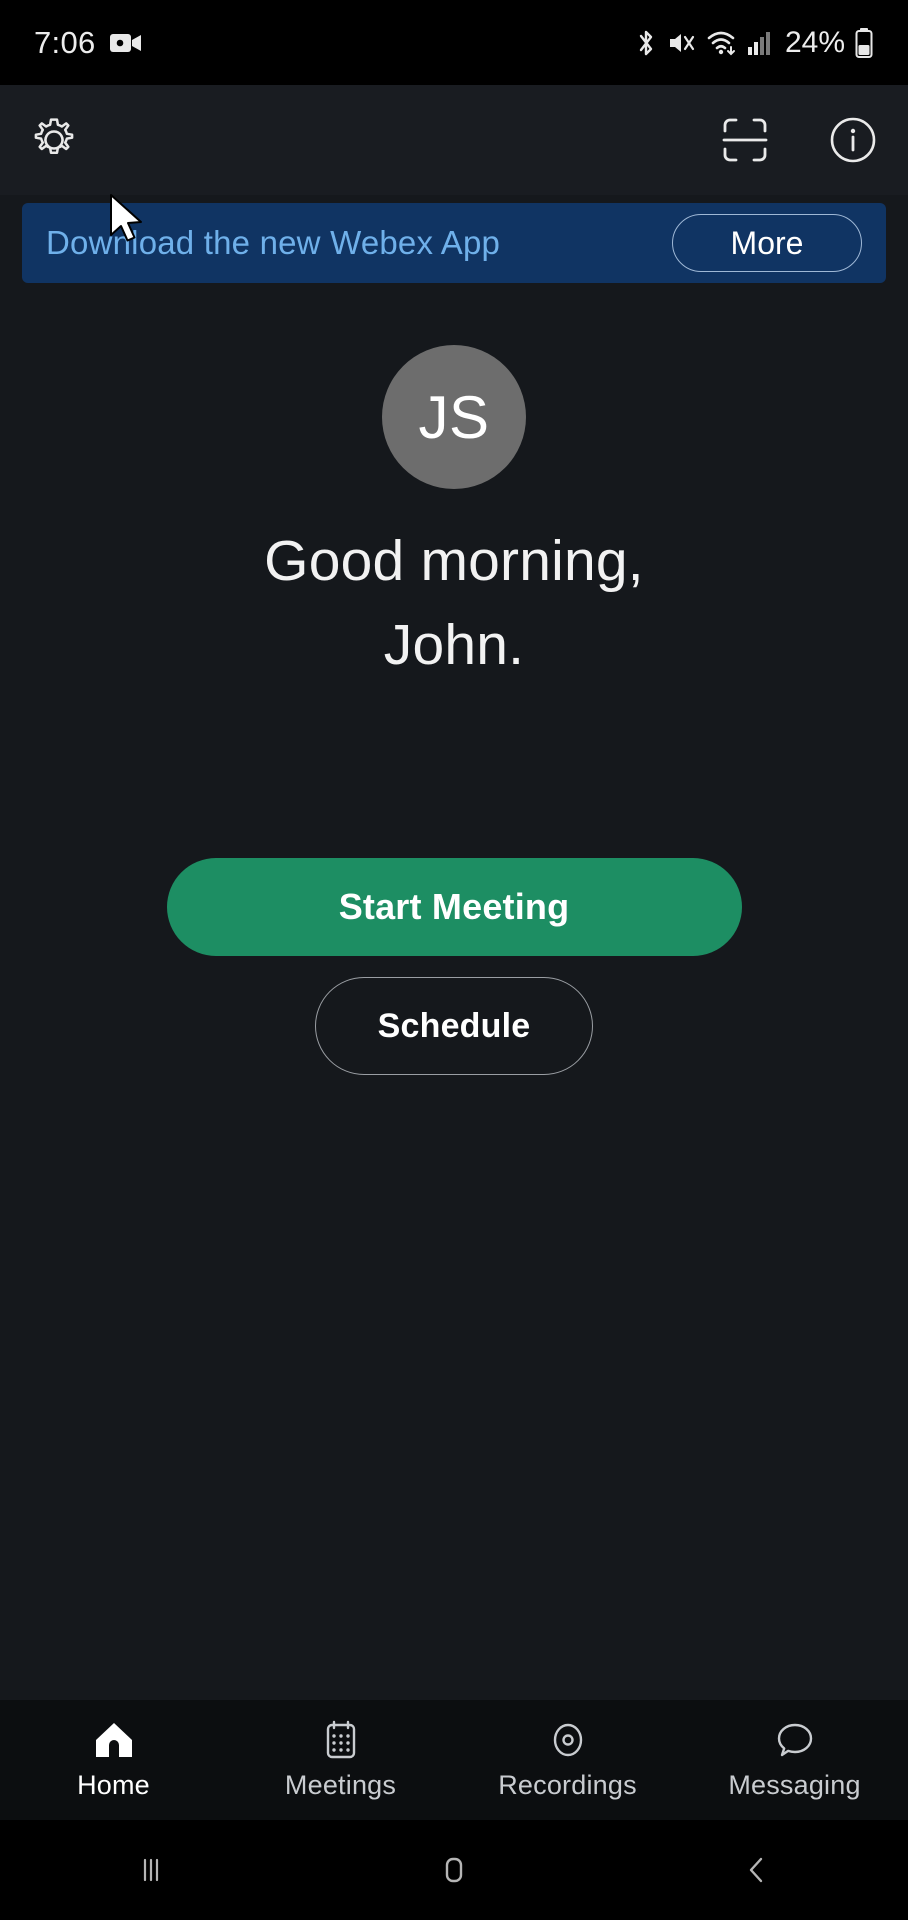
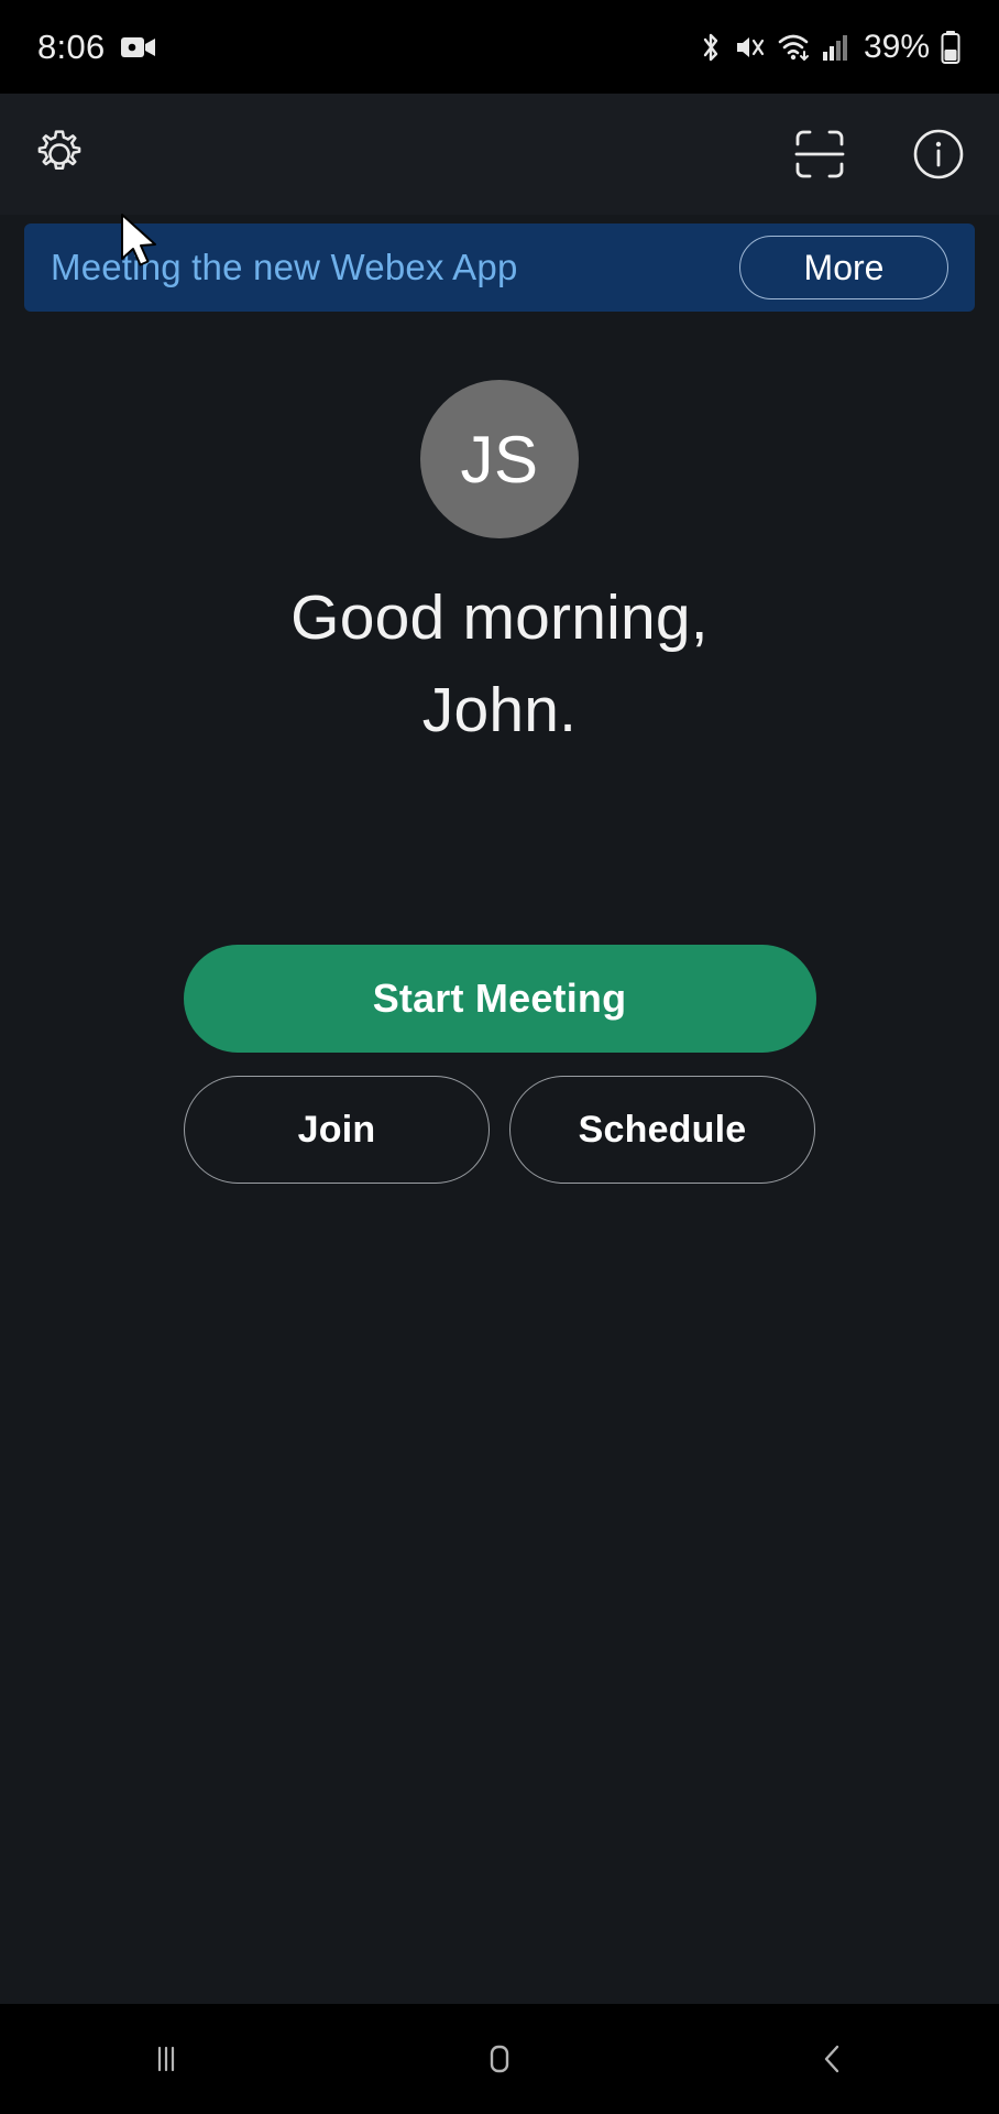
- 7:06
+ 8:06
- 24%
+ 39%
- Download the new Webex App
+ Meeting the new Webex App
  More
  JS
  Good morning,
  John.
  Start Meeting
+ Join
  Schedule
- Home
- Meetings
- Recordings
- Messaging
